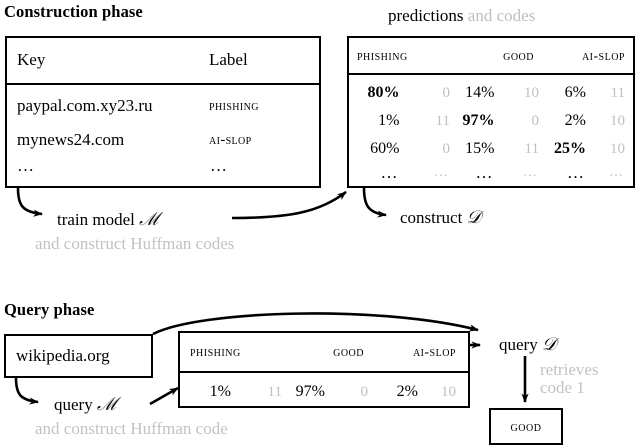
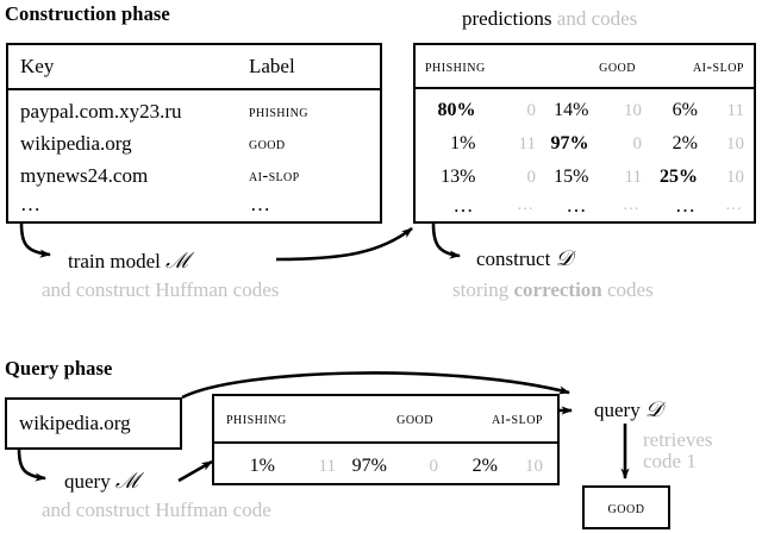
  Construction phase
  Key	Label
  paypal.com.xy23.ru	phishing
+ wikipedia.org	good
  mynews24.com	ai-slop
  …	…
  predictions and codes
  phishing	good	ai-slop
  80%	0	14%	10	6%	11
  1%	11	97%	0	2%	10
- 60%	0	15%	11	25%	10
+ 13%	0	15%	11	25%	10
  …	…	…	…	…	…
  train model ℳ
  and construct Huffman codes
  construct 𝒟
+ storing correction codes
  Query phase
  wikipedia.org
  phishing	good	ai-slop
  1%	11	97%	0	2%	10
  good
  query ℳ
  and construct Huffman code
  query 𝒟
  retrieves
  code 1
